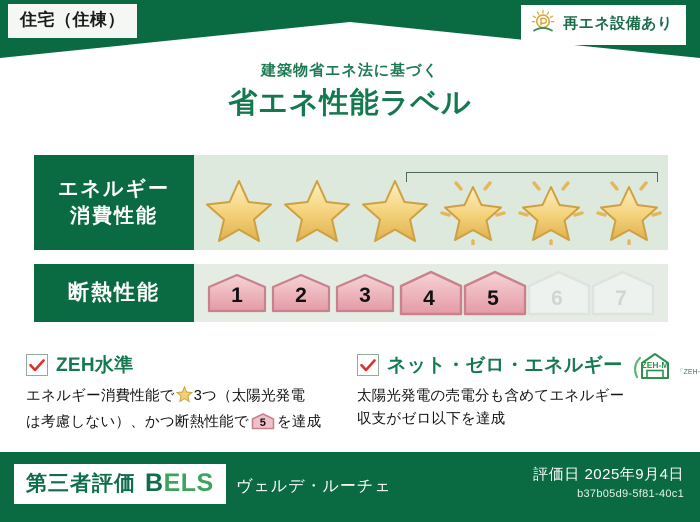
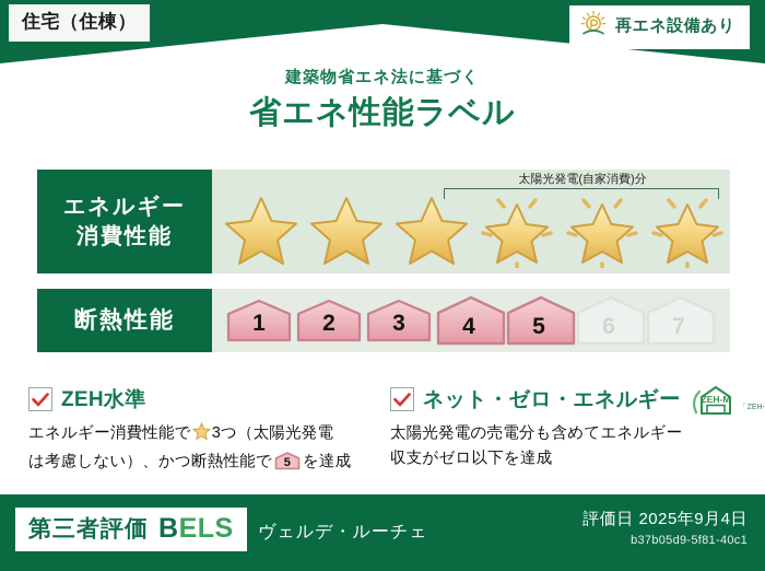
  住宅（住棟）
  再エネ設備あり
  建築物省エネ法に基づく
  省エネ性能ラベル
  エネルギー
  消費性能
+ 太陽光発電(自家消費)分
  断熱性能
  1
  2
  3
  4
  5
  6
  7
  ZEH水準
  エネルギー消費性能で 3つ（太陽光発電
  は考慮しない）、かつ断熱性能で
  5
  を達成
  ネット・ゼロ・エネルギー
  ZEH-M
  太陽光発電の売電分も含めてエネルギー
  収支がゼロ以下を達成
  第三者評価
  BELS
  ヴェルデ・ルーチェ
  評価日 2025年9月4日
  b37b05d9-5f81-40c1
